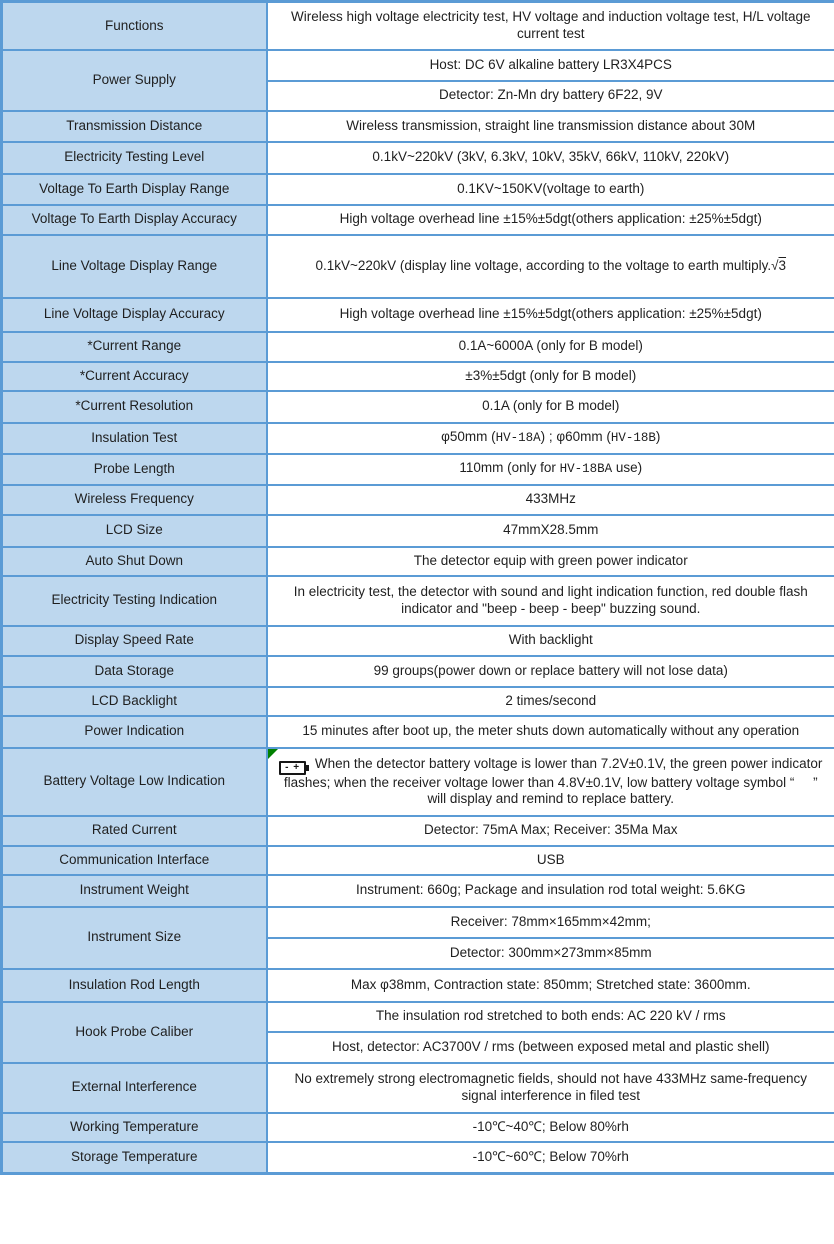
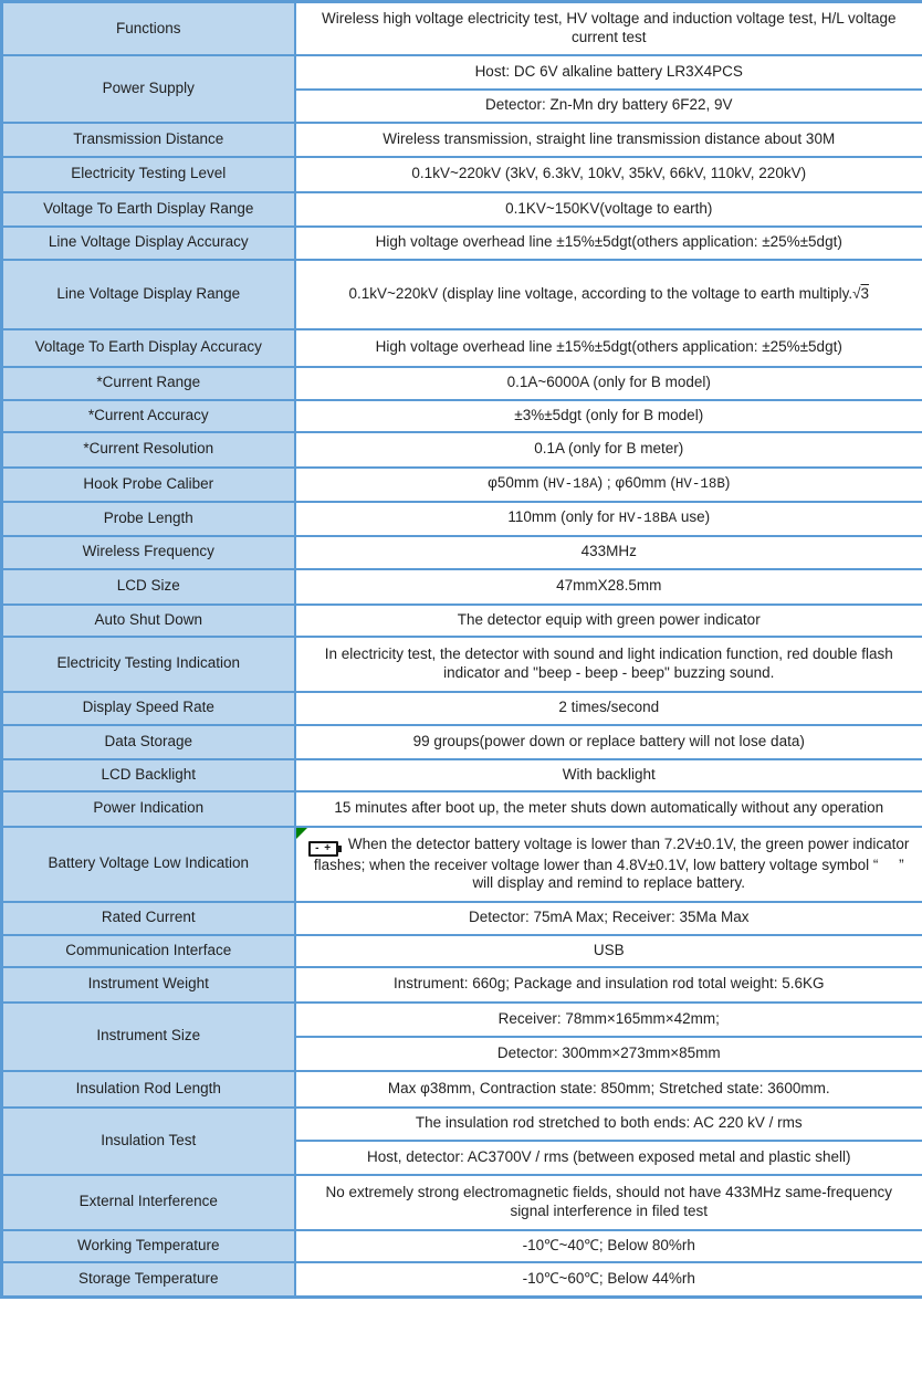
  Functions	Wireless high voltage electricity test, HV voltage and induction voltage test, H/L voltage current test
  Power Supply	Host: DC 6V alkaline battery LR3X4PCS
  Detector: Zn-Mn dry battery 6F22, 9V
  Transmission Distance	Wireless transmission, straight line transmission distance about 30M
  Electricity Testing Level	0.1kV~220kV (3kV, 6.3kV, 10kV, 35kV, 66kV, 110kV, 220kV)
  Voltage To Earth Display Range	0.1KV~150KV(voltage to earth)
- Voltage To Earth Display Accuracy	High voltage overhead line ±15%±5dgt(others application: ±25%±5dgt)
+ Line Voltage Display Accuracy	High voltage overhead line ±15%±5dgt(others application: ±25%±5dgt)
  Line Voltage Display Range	0.1kV~220kV (display line voltage, according to the voltage to earth multiply.√3
- Line Voltage Display Accuracy	High voltage overhead line ±15%±5dgt(others application: ±25%±5dgt)
+ Voltage To Earth Display Accuracy	High voltage overhead line ±15%±5dgt(others application: ±25%±5dgt)
  *Current Range	0.1A~6000A (only for B model)
  *Current Accuracy	±3%±5dgt (only for B model)
- *Current Resolution	0.1A (only for B model)
+ *Current Resolution	0.1A (only for B meter)
- Insulation Test	φ50mm (HV-18A) ; φ60mm (HV-18B)
+ Hook Probe Caliber	φ50mm (HV-18A) ; φ60mm (HV-18B)
  Probe Length	110mm (only for HV-18BA use)
  Wireless Frequency	433MHz
  LCD Size	47mmX28.5mm
  Auto Shut Down	The detector equip with green power indicator
  Electricity Testing Indication	In electricity test, the detector with sound and light indication function, red double flash indicator and "beep - beep - beep" buzzing sound.
- Display Speed Rate	With backlight
+ Display Speed Rate	2 times/second
  Data Storage	99 groups(power down or replace battery will not lose data)
- LCD Backlight	2 times/second
+ LCD Backlight	With backlight
  Power Indication	15 minutes after boot up, the meter shuts down automatically without any operation
  Battery Voltage Low Indication	- + When the detector battery voltage is lower than 7.2V±0.1V, the green power indicator flashes; when the receiver voltage lower than 4.8V±0.1V, low battery voltage symbol “ ” will display and remind to replace battery.
  Rated Current	Detector: 75mA Max; Receiver: 35Ma Max
  Communication Interface	USB
  Instrument Weight	Instrument: 660g; Package and insulation rod total weight: 5.6KG
  Instrument Size	Receiver: 78mm×165mm×42mm;
  Detector: 300mm×273mm×85mm
  Insulation Rod Length	Max φ38mm, Contraction state: 850mm; Stretched state: 3600mm.
- Hook Probe Caliber	The insulation rod stretched to both ends: AC 220 kV / rms
+ Insulation Test	The insulation rod stretched to both ends: AC 220 kV / rms
  Host, detector: AC3700V / rms (between exposed metal and plastic shell)
  External Interference	No extremely strong electromagnetic fields, should not have 433MHz same-frequency signal interference in filed test
  Working Temperature	-10℃~40℃; Below 80%rh
- Storage Temperature	-10℃~60℃; Below 70%rh
+ Storage Temperature	-10℃~60℃; Below 44%rh
